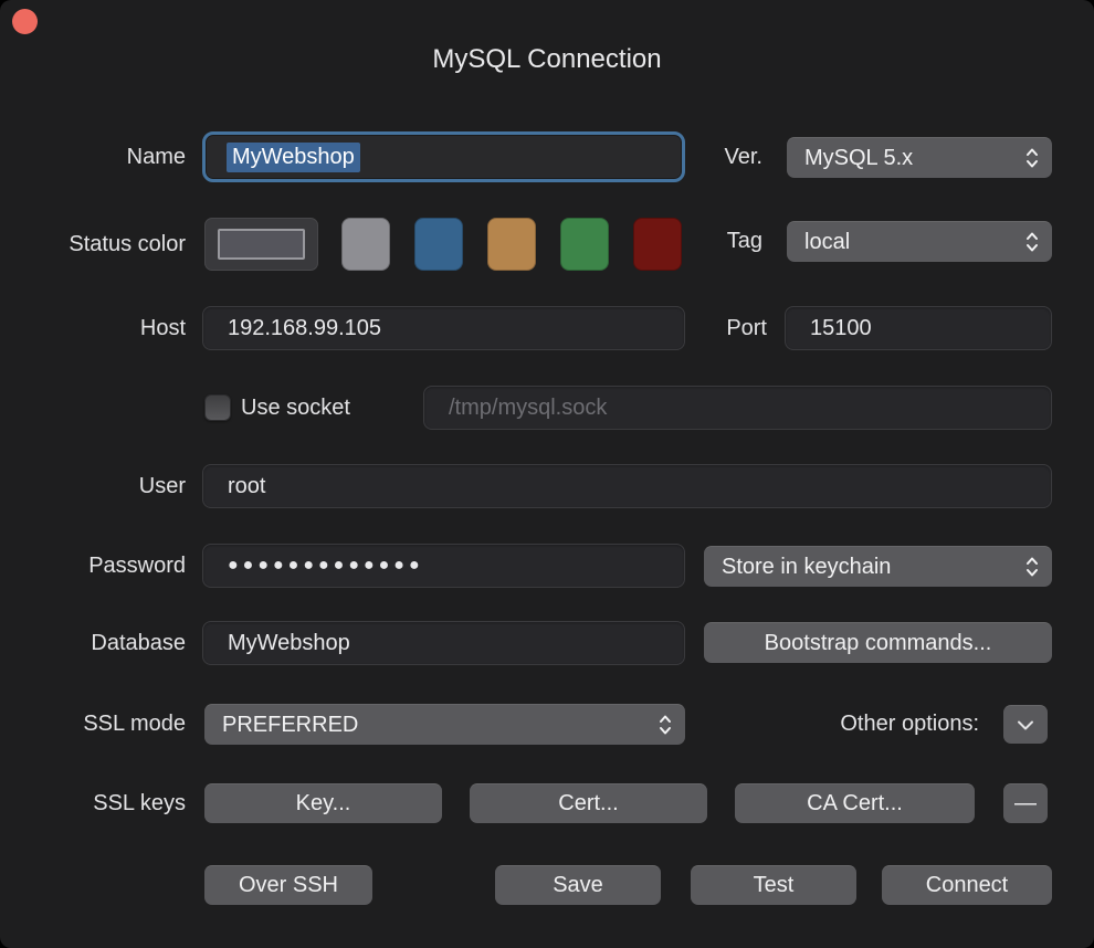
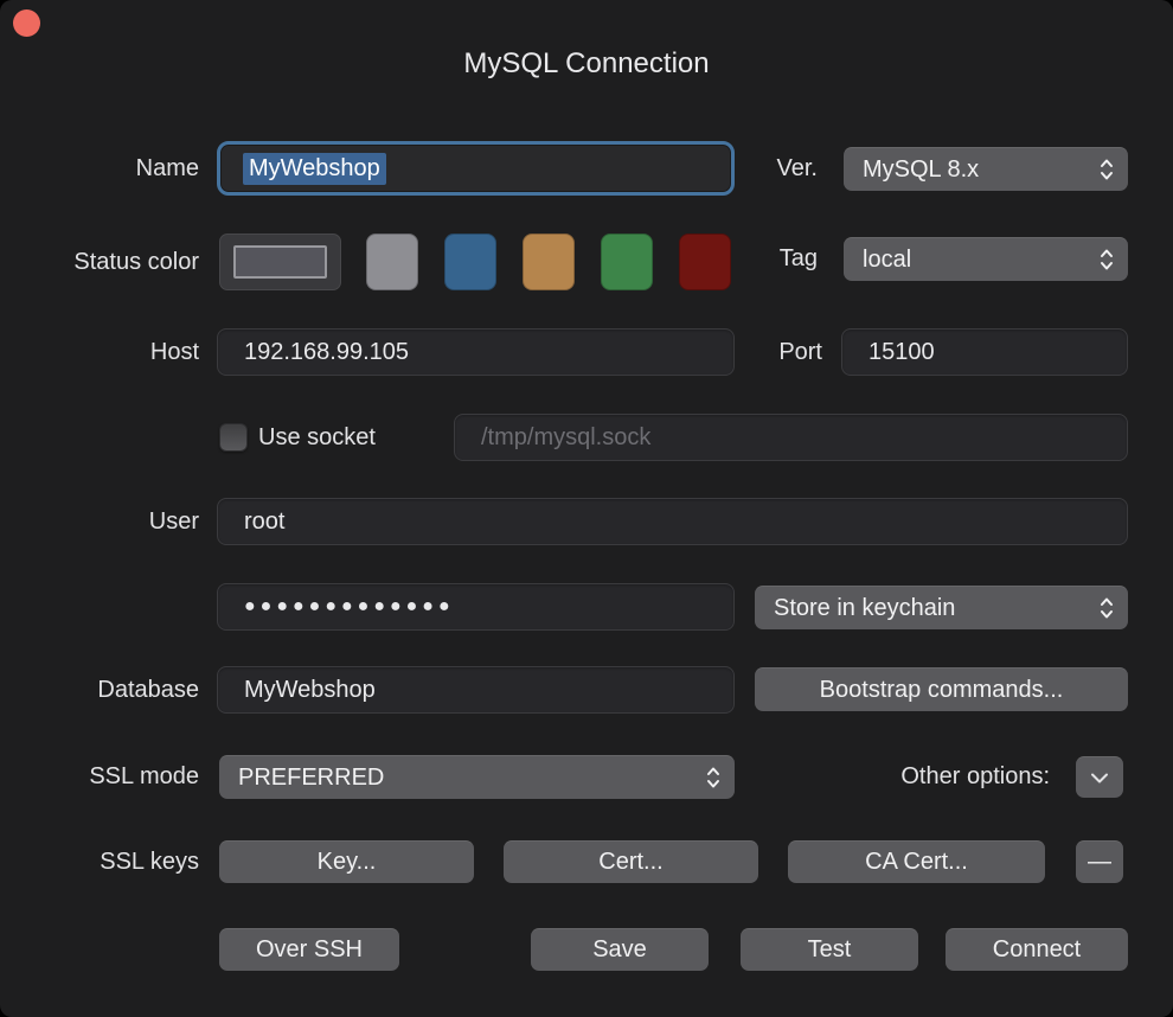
  MySQL Connection
  Name
  MyWebshop
  Ver.
- MySQL 5.x
+ MySQL 8.x
  Status color
  Tag
  local
  Host
  192.168.99.105
  Port
  15100
  Use socket
  /tmp/mysql.sock
  User
  root
- Password
  ●●●●●●●●●●●●●
  Store in keychain
  Database
  MyWebshop
  Bootstrap commands...
  SSL mode
  PREFERRED
  Other options:
  SSL keys
  Key...
  Cert...
  CA Cert...
  —
  Over SSH
  Save
  Test
  Connect
